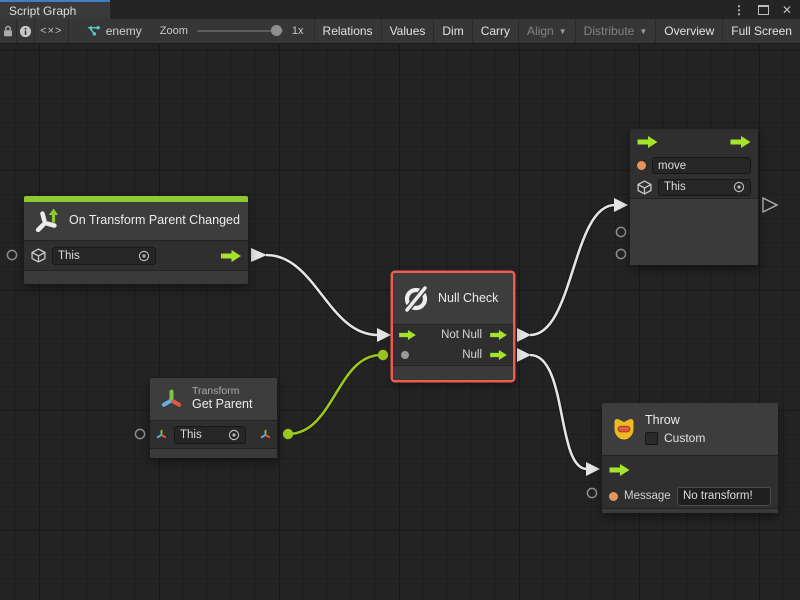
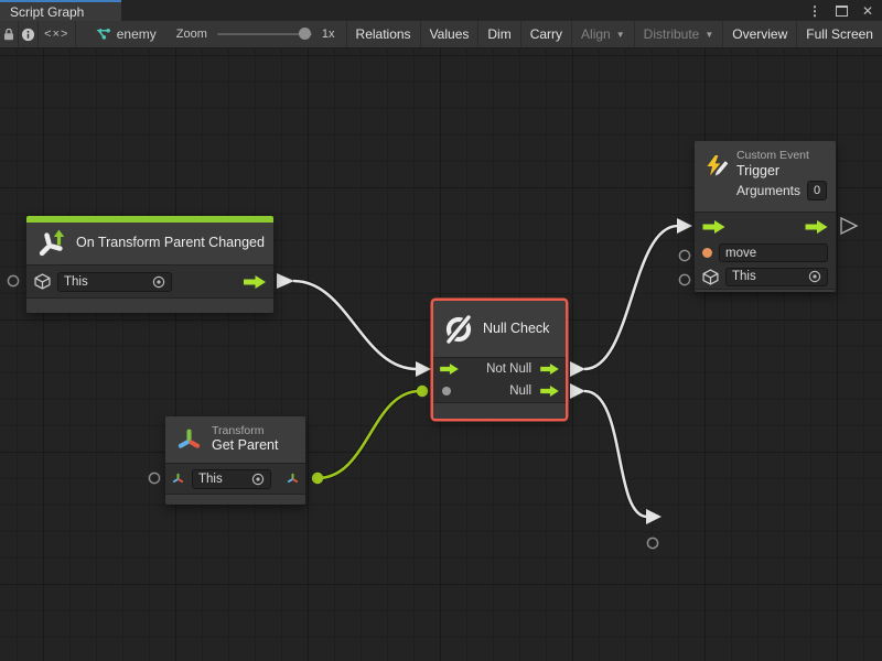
  Script Graph
  ⋮
  ✕
  <×>
  enemy
  Zoom
  1x
  Relations
  Values
  Dim
  Carry
  Align
  ▼
  Distribute
  ▼
  Overview
  Full Screen
  On Transform Parent Changed
  This
  Transform
  Get Parent
  This
  Null Check
  Not Null
  Null
+ Custom Event
+ Trigger
+ Arguments
+ 0
  move
  This
- Throw
- Custom
- Message
- No transform!
